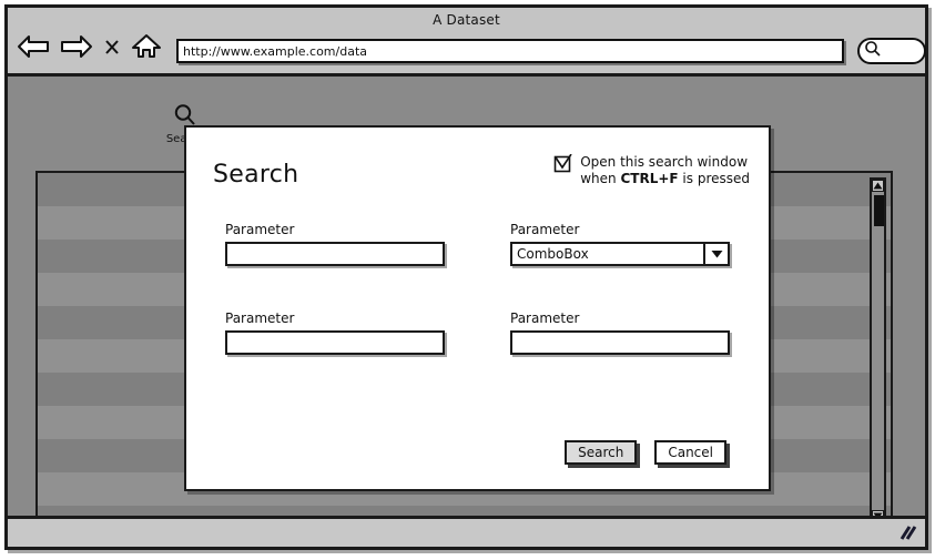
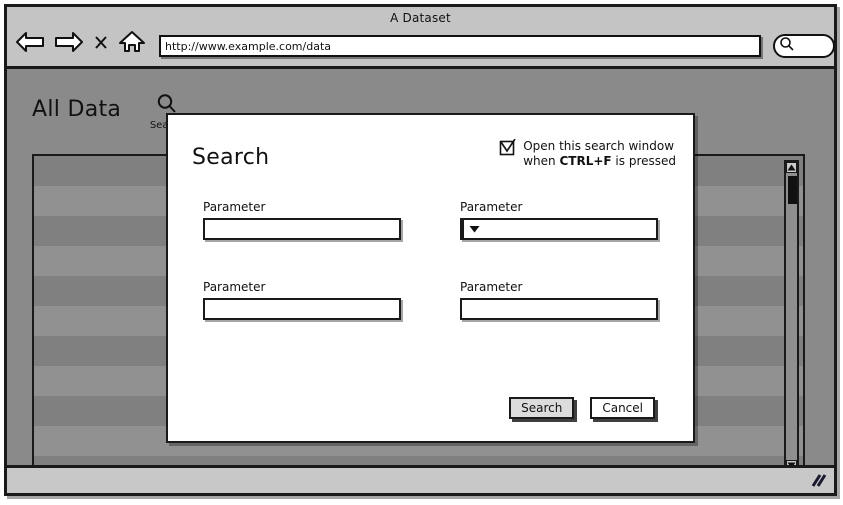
  A Dataset
  http://www.example.com/data
+ All Data
  Search
  Open this search window
  when CTRL+F is pressed
  Parameter
  Parameter
- ComboBox
  Parameter
  Parameter
  Search
  Cancel
